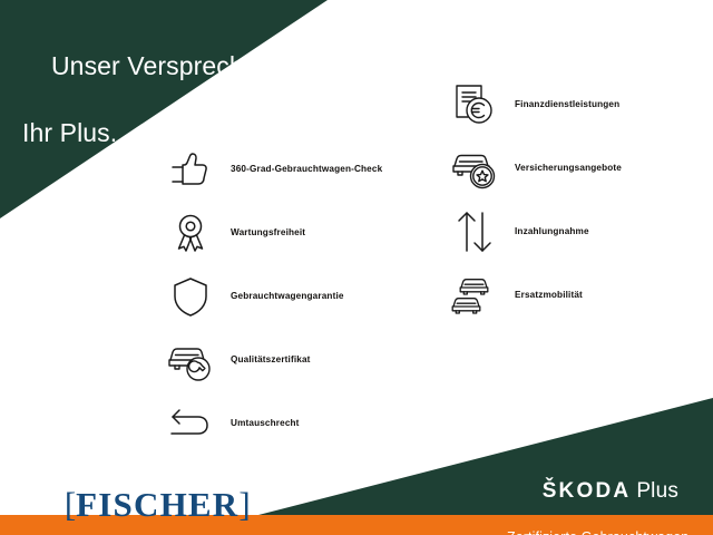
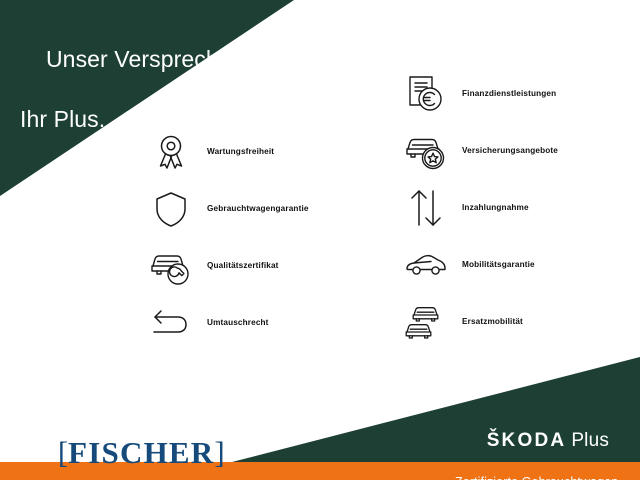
  Unser Versprechen.
  Ihr Plus.
- 360-Grad-Gebrauchtwagen-Check
  Wartungsfreiheit
  Gebrauchtwagengarantie
  Qualitätszertifikat
  Umtauschrecht
  Finanzdienstleistungen
  Versicherungsangebote
  Inzahlungnahme
+ Mobilitätsgarantie
  Ersatzmobilität
  [FISCHER]
  ŠKODA Plus
